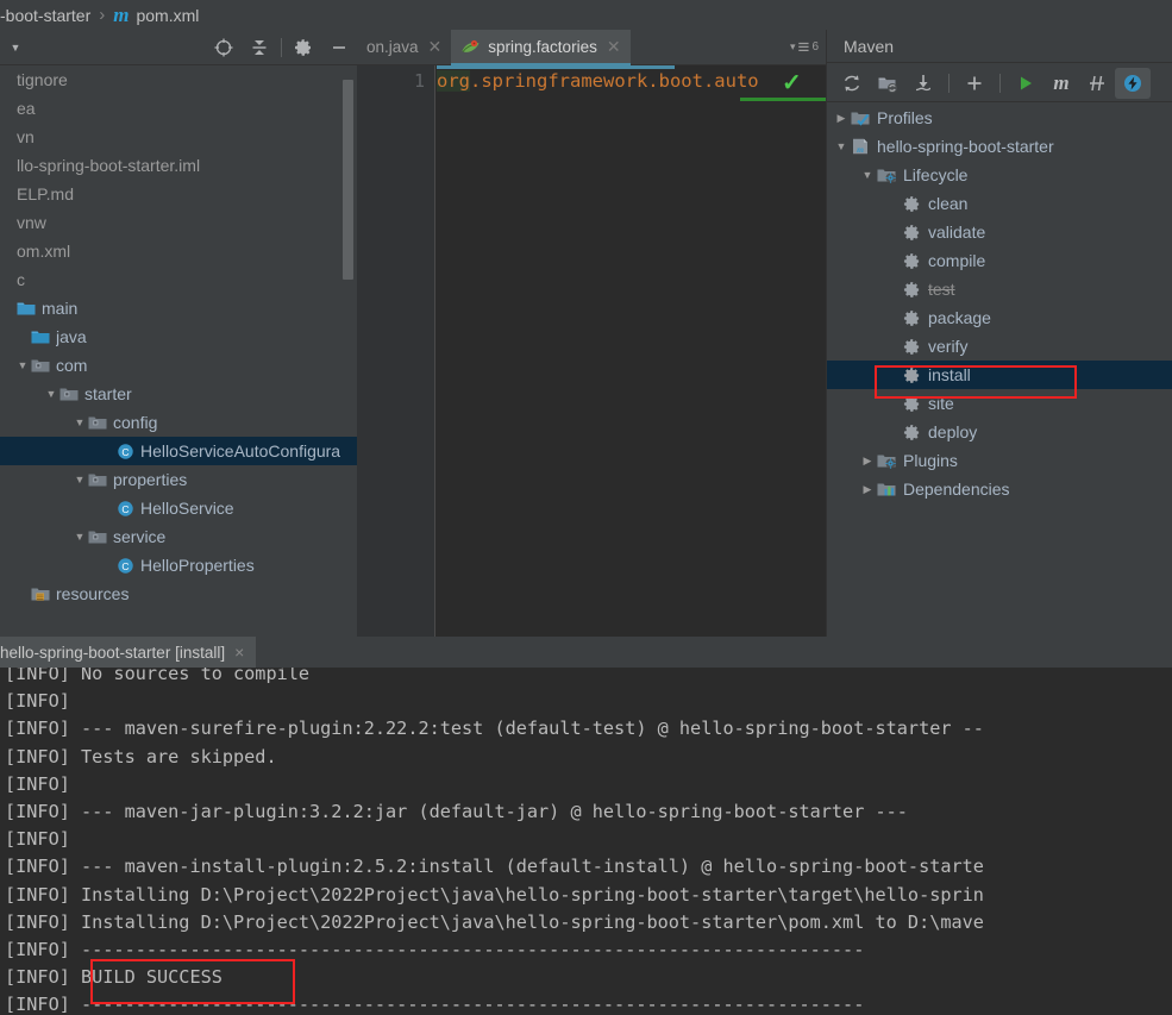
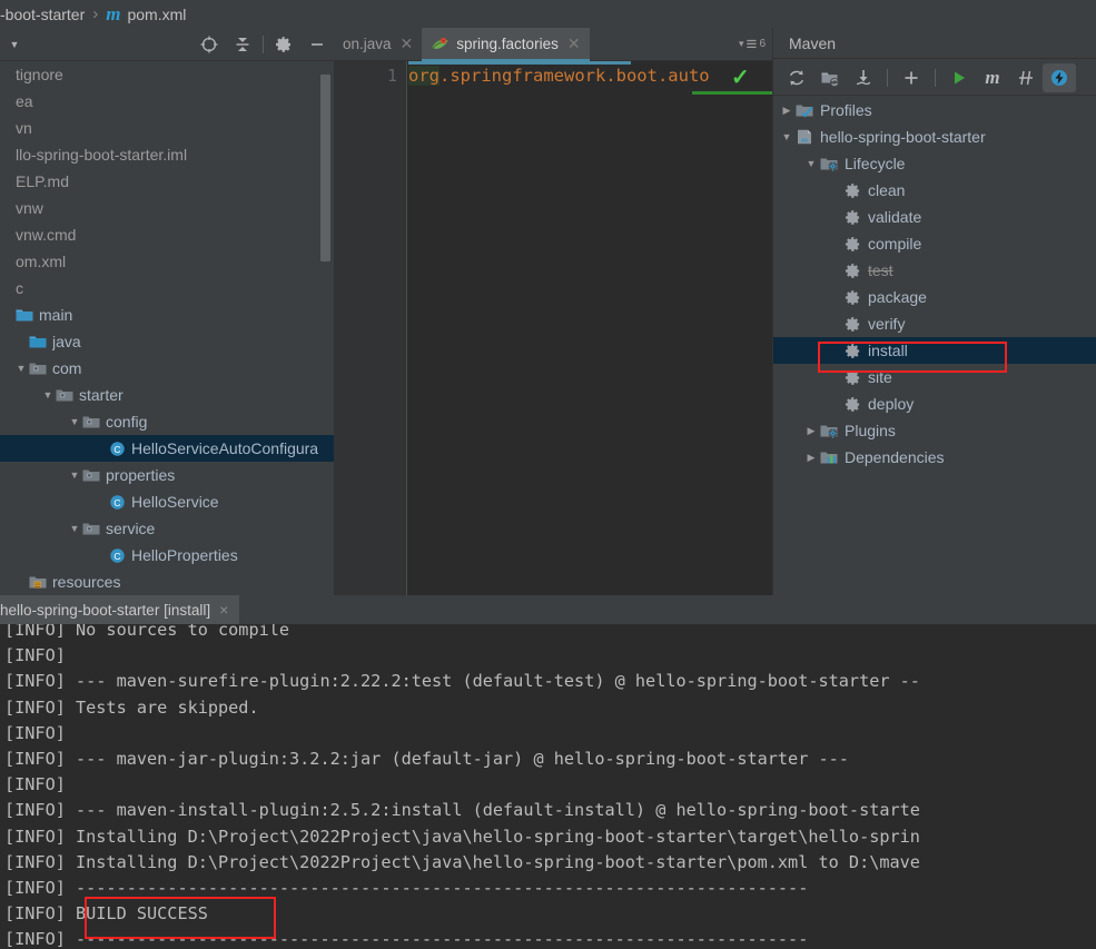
  -boot-starter
  ›
  m
  pom.xml
  ▼
  tignore
  ea
  vn
  llo-spring-boot-starter.iml
  ELP.md
  vnw
+ vnw.cmd
  om.xml
  c
  main
  java
  ▼
  com
  ▼
  starter
  ▼
  config
  C
  HelloServiceAutoConfigura
  ▼
  properties
  C
  HelloService
  ▼
  service
  C
  HelloProperties
  resources
  on.java
  ✕
  spring.factories
  ✕
  ▾
  ≡
  6
  1
  org.springframework.boot.auto
  ✓
  Maven
  m
  ▶
  Profiles
  ▼
  m
  hello-spring-boot-starter
  ▼
  Lifecycle
  clean
  validate
  compile
  test
  package
  verify
  install
  site
  deploy
  ▶
  Plugins
  ▶
  Dependencies
  hello-spring-boot-starter [install]
  ×
  [INFO] No sources to compile
  [INFO]
  [INFO] --- maven-surefire-plugin:2.22.2:test (default-test) @ hello-spring-boot-starter --
  [INFO] Tests are skipped.
  [INFO]
  [INFO] --- maven-jar-plugin:3.2.2:jar (default-jar) @ hello-spring-boot-starter ---
  [INFO]
  [INFO] --- maven-install-plugin:2.5.2:install (default-install) @ hello-spring-boot-starte
  [INFO] Installing D:\Project\2022Project\java\hello-spring-boot-starter\target\hello-sprin
  [INFO] Installing D:\Project\2022Project\java\hello-spring-boot-starter\pom.xml to D:\mave
  [INFO] ------------------------------------------------------------------------
  [INFO] BUILD SUCCESS
  [INFO] ------------------------------------------------------------------------
